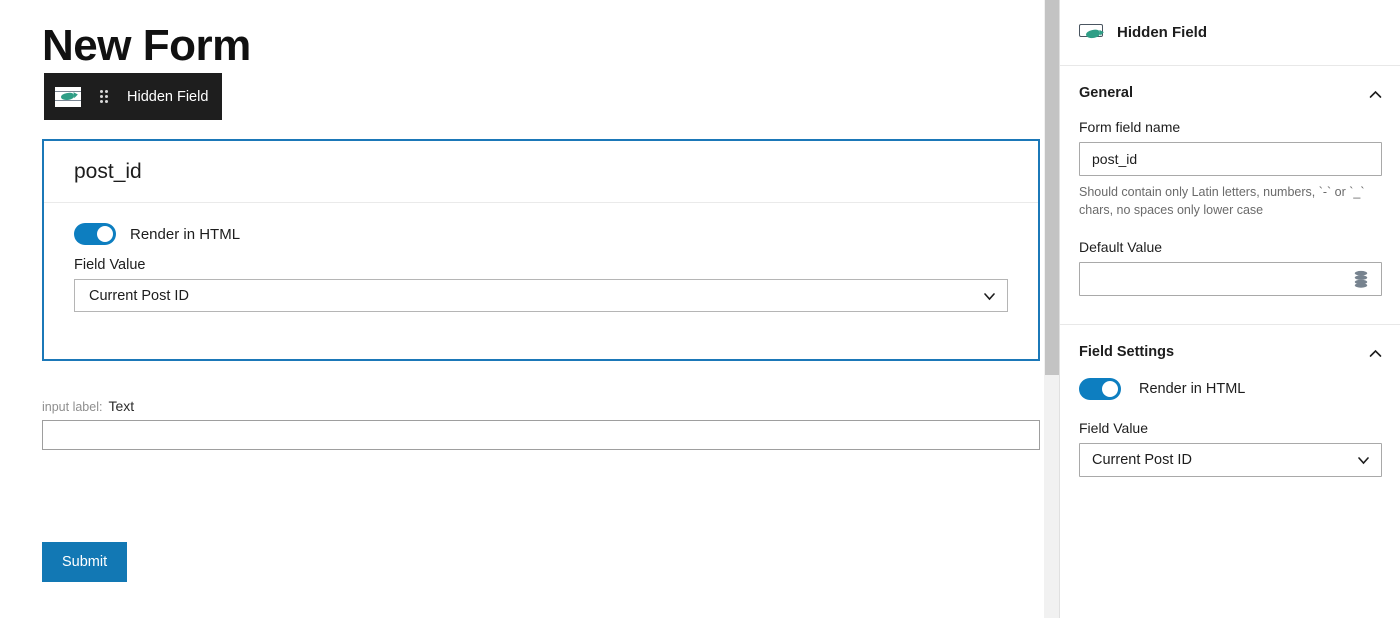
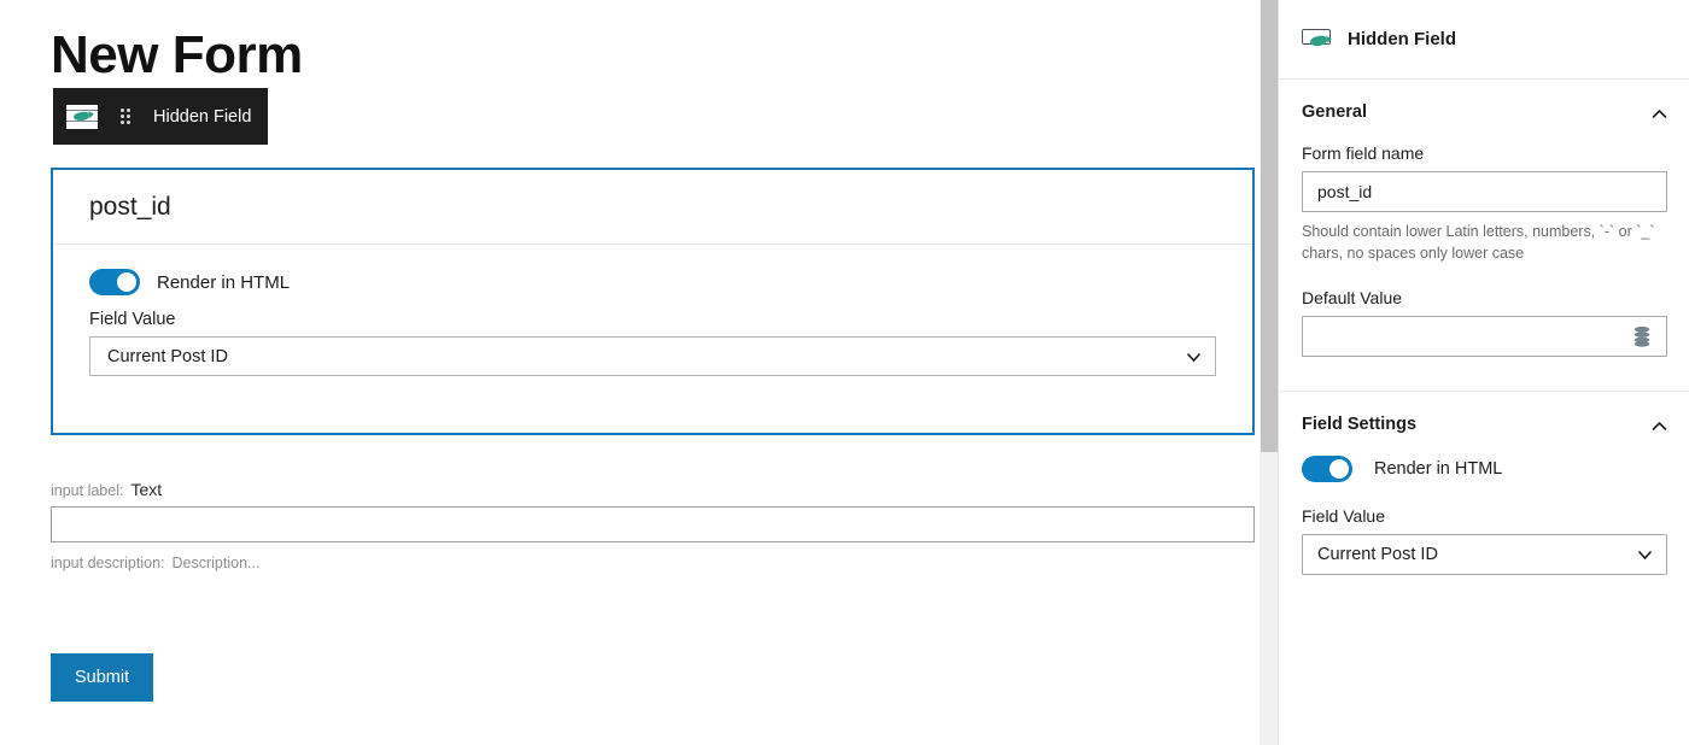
  New Form
  Hidden Field
  post_id
  Render in HTML
  Field Value
  Current Post ID
  input label: Text
+ input description: Description...
  Submit
  Hidden Field
  General
  Form field name
  post_id
- Should contain only Latin letters, numbers, `-` or `_` chars, no spaces only lower case
+ Should contain lower Latin letters, numbers, `-` or `_` chars, no spaces only lower case
  Default Value
  Field Settings
  Render in HTML
  Field Value
  Current Post ID
